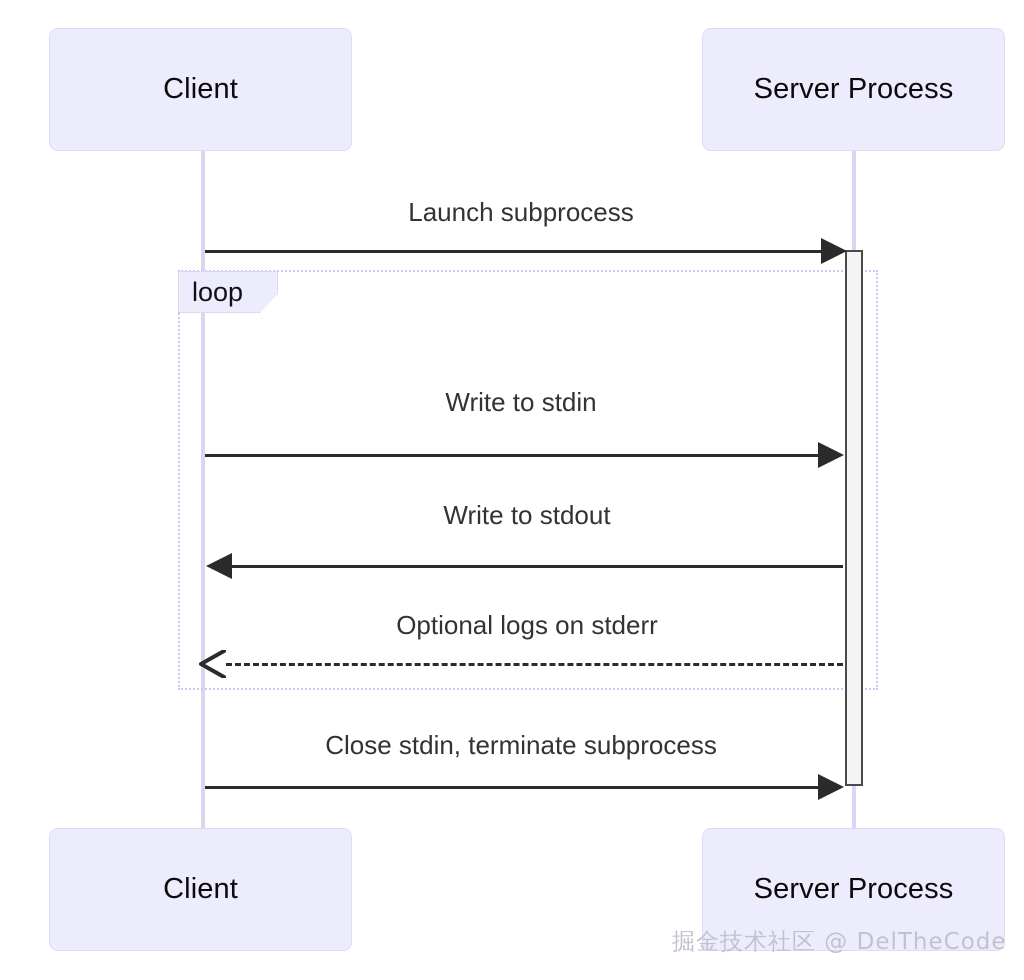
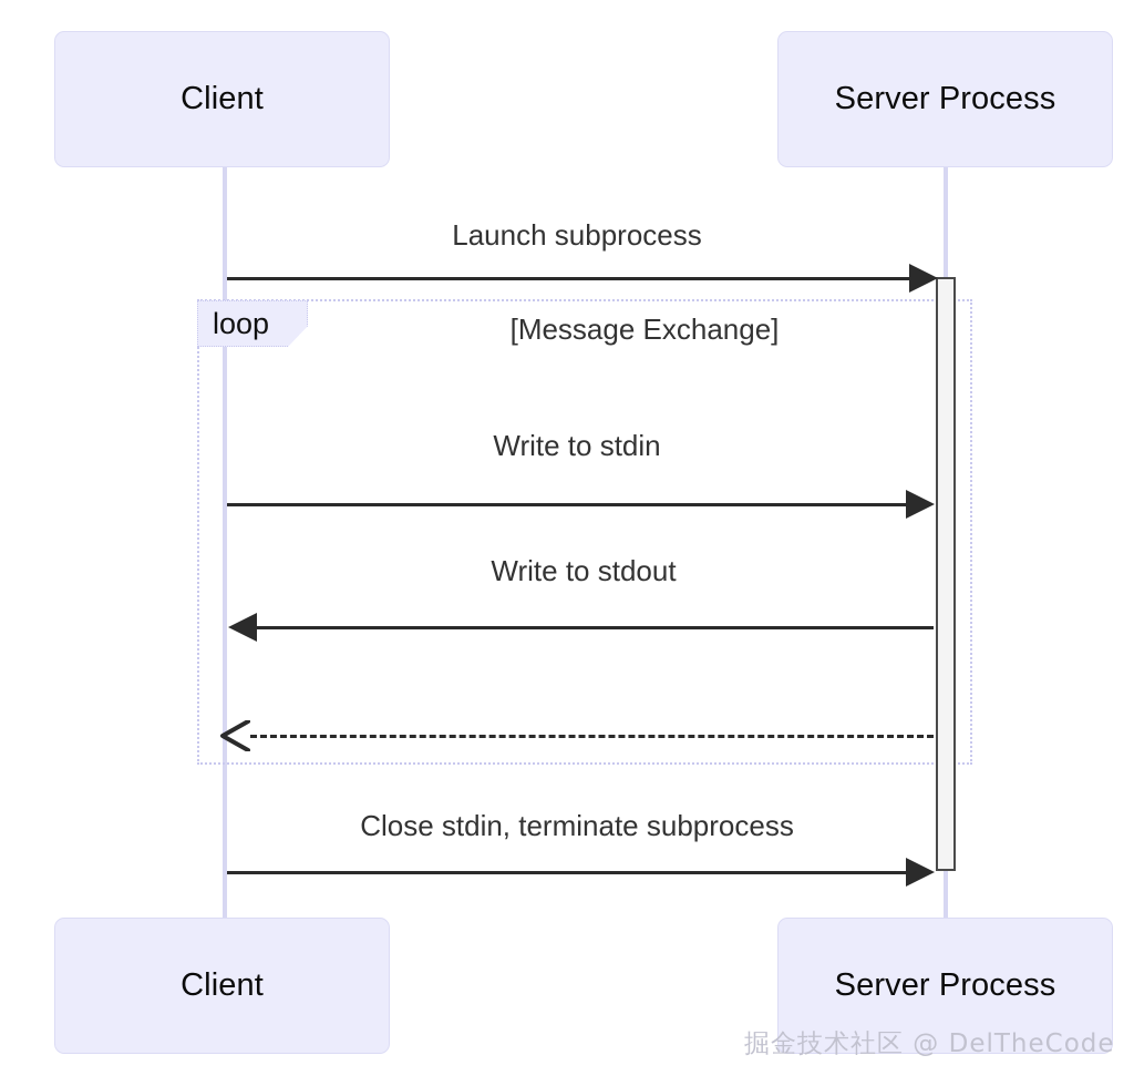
  loop
+ [Message Exchange]
  Client
  Server Process
  Launch subprocess
  Write to stdin
  Write to stdout
- Optional logs on stderr
  Close stdin, terminate subprocess
  Client
  Server Process
  掘金技术社区 @ DelTheCode
